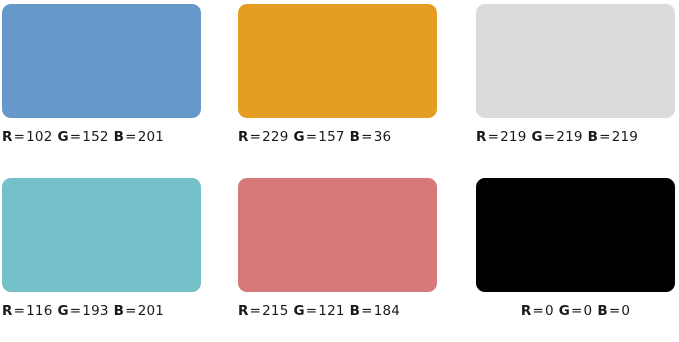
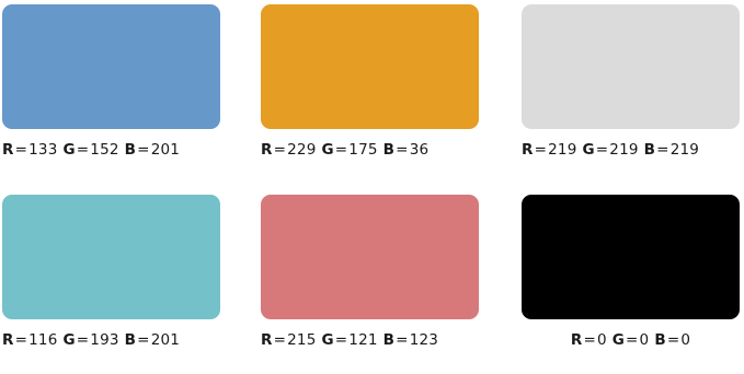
- R=102 G=152 B=201
+ R=133 G=152 B=201
- R=229 G=157 B=36
+ R=229 G=175 B=36
  R=219 G=219 B=219
  R=116 G=193 B=201
- R=215 G=121 B=184
+ R=215 G=121 B=123
  R=0 G=0 B=0
